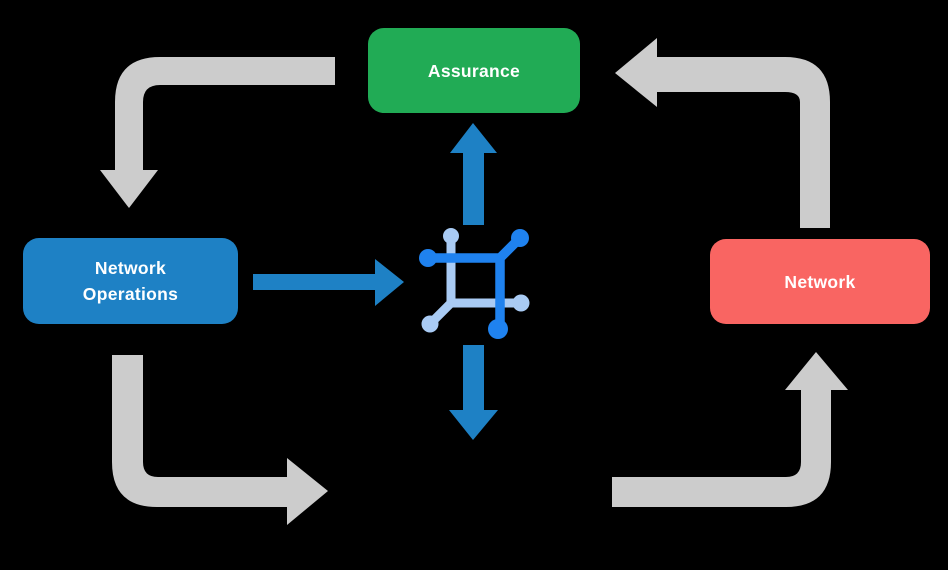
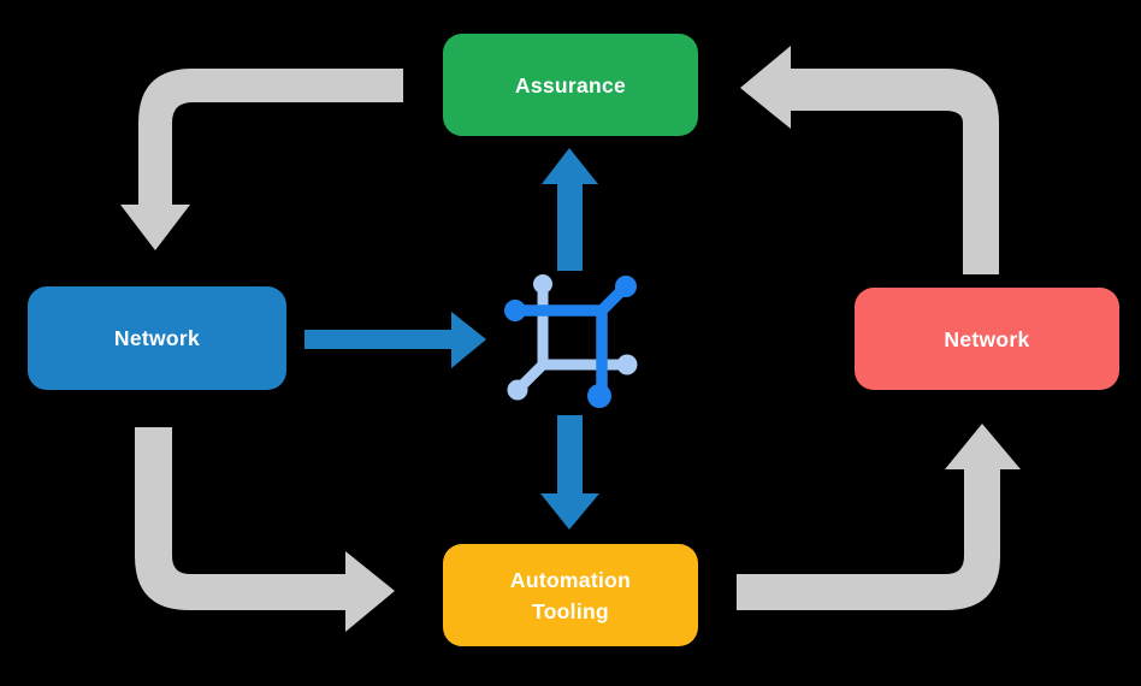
  Assurance
  Network
- Operations
  Network
+ Automation
+ Tooling
